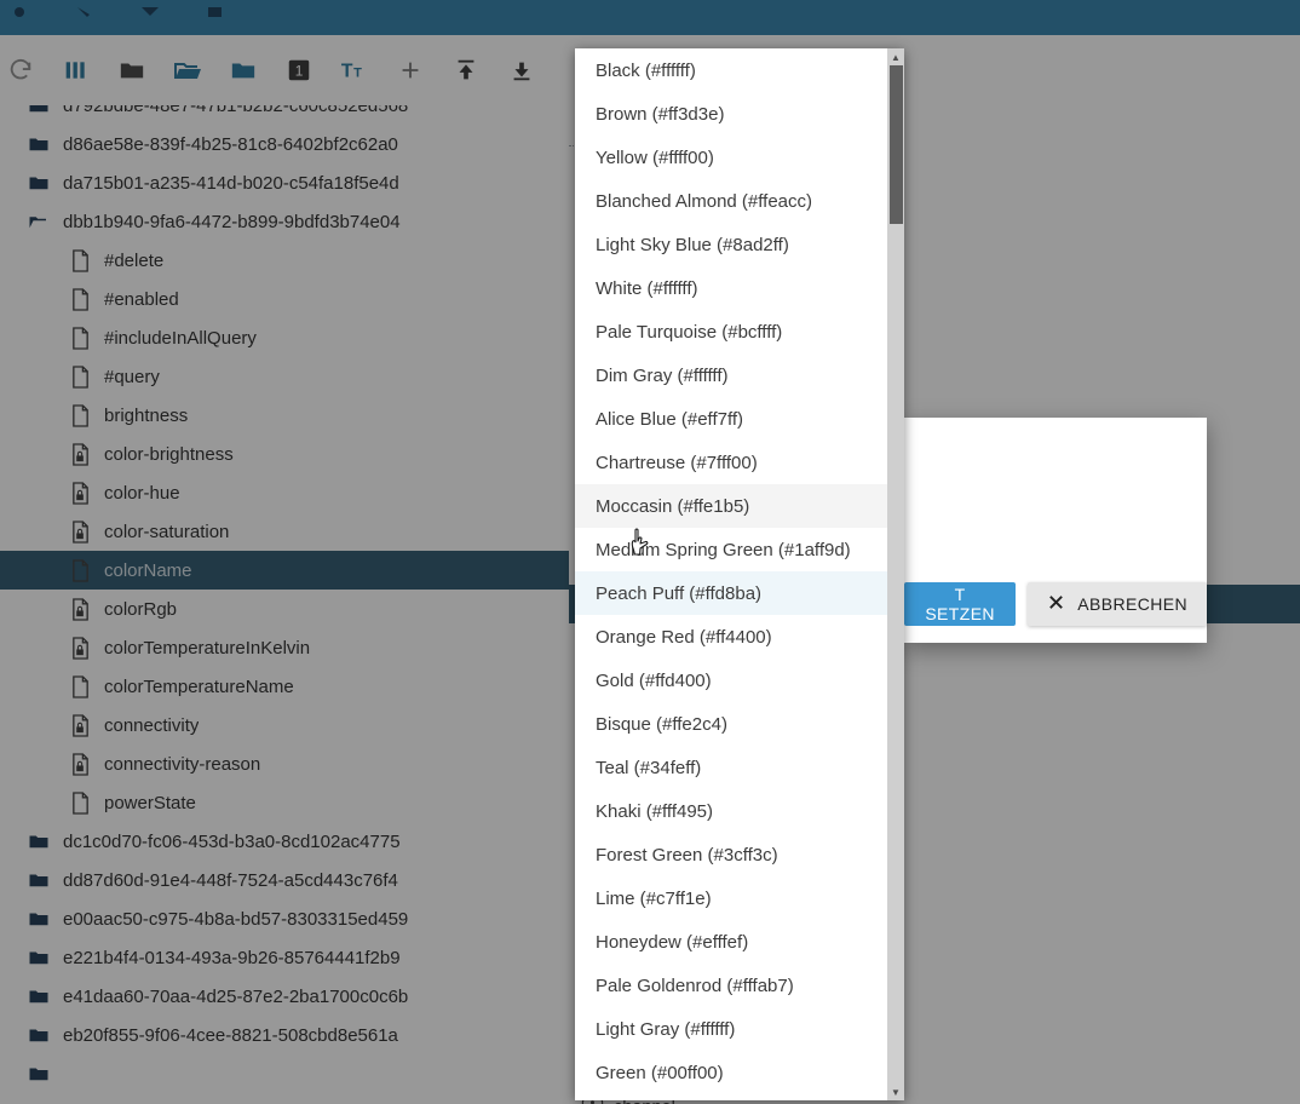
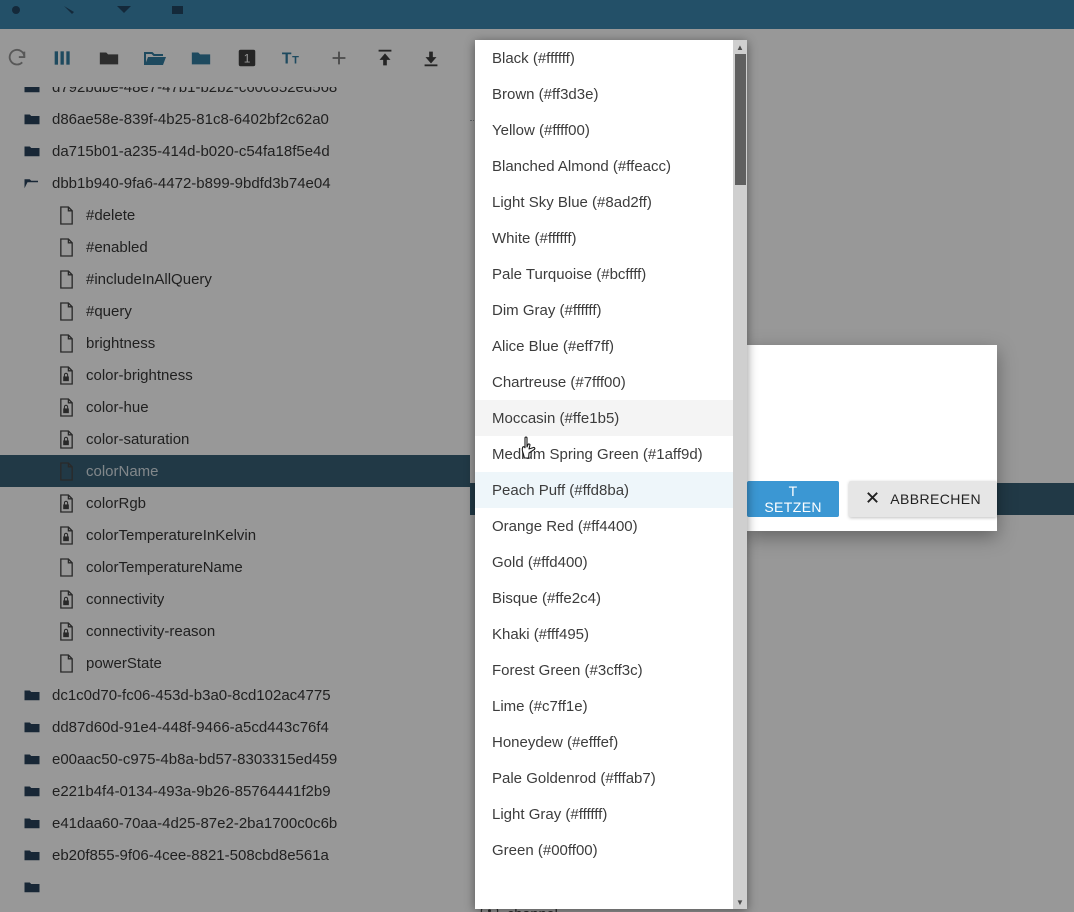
  1
  T
  T
  d792bdbe-48e7-47b1-b2b2-c60c852ed568
  d86ae58e-839f-4b25-81c8-6402bf2c62a0
  da715b01-a235-414d-b020-c54fa18f5e4d
  dbb1b940-9fa6-4472-b899-9bdfd3b74e04
  #delete
  #enabled
  #includeInAllQuery
  #query
  brightness
  color-brightness
  color-hue
  color-saturation
  colorName
  colorRgb
  colorTemperatureInKelvin
  colorTemperatureName
  connectivity
  connectivity-reason
  powerState
  dc1c0d70-fc06-453d-b3a0-8cd102ac4775
- dd87d60d-91e4-448f-7524-a5cd443c76f4
+ dd87d60d-91e4-448f-9466-a5cd443c76f4
  e00aac50-c975-4b8a-bd57-8303315ed459
  e221b4f4-0134-493a-9b26-85764441f2b9
  e41daa60-70aa-4d25-87e2-2ba1700c0c6b
  eb20f855-9f06-4cee-8821-508cbd8e561a
  T SETZEN
  ABBRECHEN
  Black (#ffffff)
  Brown (#ff3d3e)
  Yellow (#ffff00)
  Blanched Almond (#ffeacc)
  Light Sky Blue (#8ad2ff)
  White (#ffffff)
  Pale Turquoise (#bcffff)
  Dim Gray (#ffffff)
  Alice Blue (#eff7ff)
  Chartreuse (#7fff00)
  Moccasin (#ffe1b5)
  Medm Spring Green (#1aff9d)
  Peach Puff (#ffd8ba)
  Orange Red (#ff4400)
  Gold (#ffd400)
  Bisque (#ffe2c4)
- Teal (#34feff)
  Khaki (#fff495)
  Forest Green (#3cff3c)
  Lime (#c7ff1e)
  Honeydew (#efffef)
  Pale Goldenrod (#fffab7)
  Light Gray (#ffffff)
  Green (#00ff00)
  ▲
  ▼
